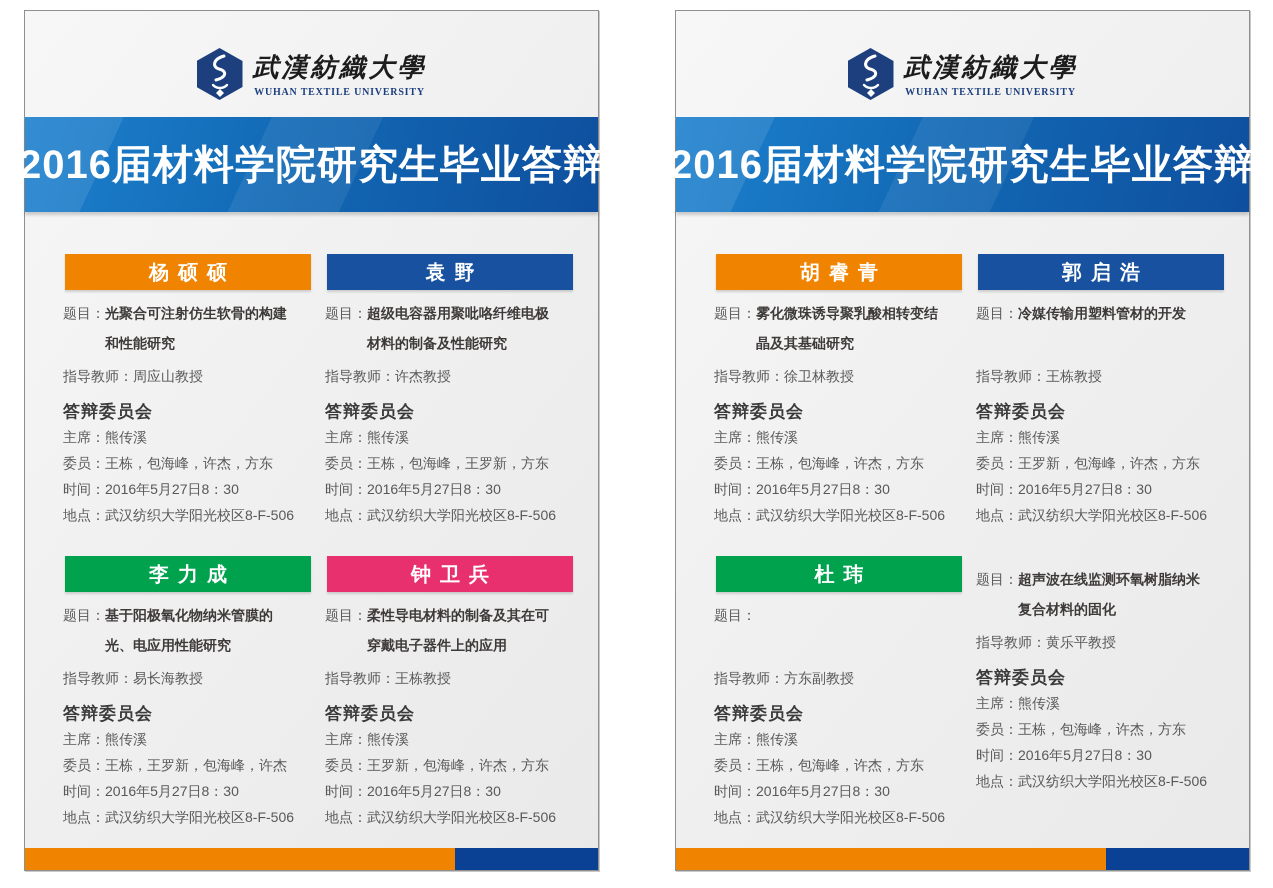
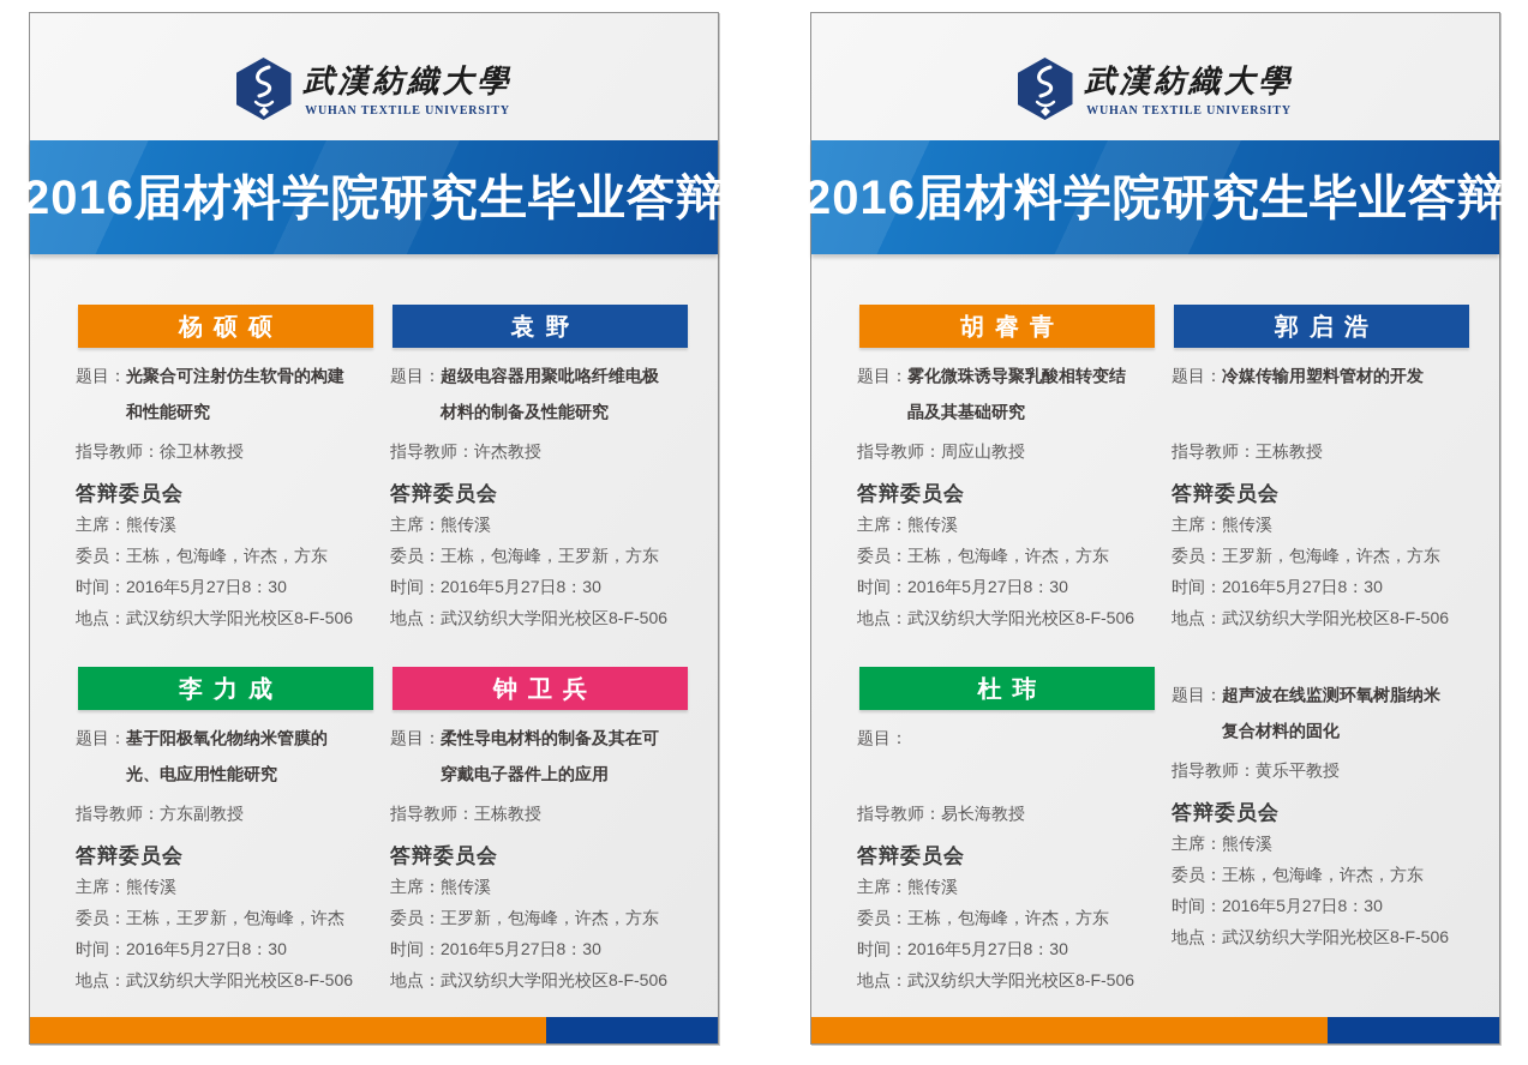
  武漢紡織大學
  WUHAN TEXTILE UNIVERSITY
  2016届材料学院研究生毕业答辩
  杨硕硕
  题目：
  光聚合可注射仿生软骨的构建和性能研究
- 指导教师：周应山教授
+ 指导教师：徐卫林教授
  答辩委员会
  主席：熊传溪
  委员：王栋，包海峰，许杰，方东
  时间：2016年5月27日8：30
  地点：武汉纺织大学阳光校区8-F-506
  袁野
  题目：
  超级电容器用聚吡咯纤维电极材料的制备及性能研究
  指导教师：许杰教授
  答辩委员会
  主席：熊传溪
  委员：王栋，包海峰，王罗新，方东
  时间：2016年5月27日8：30
  地点：武汉纺织大学阳光校区8-F-506
  李力成
  题目：
  基于阳极氧化物纳米管膜的光、电应用性能研究
- 指导教师：易长海教授
+ 指导教师：方东副教授
  答辩委员会
  主席：熊传溪
  委员：王栋，王罗新，包海峰，许杰
  时间：2016年5月27日8：30
  地点：武汉纺织大学阳光校区8-F-506
  钟卫兵
  题目：
  柔性导电材料的制备及其在可穿戴电子器件上的应用
  指导教师：王栋教授
  答辩委员会
  主席：熊传溪
  委员：王罗新，包海峰，许杰，方东
  时间：2016年5月27日8：30
  地点：武汉纺织大学阳光校区8-F-506
  武漢紡織大學
  WUHAN TEXTILE UNIVERSITY
  2016届材料学院研究生毕业答辩
  胡睿青
  题目：
  雾化微珠诱导聚乳酸相转变结晶及其基础研究
- 指导教师：徐卫林教授
+ 指导教师：周应山教授
  答辩委员会
  主席：熊传溪
  委员：王栋，包海峰，许杰，方东
  时间：2016年5月27日8：30
  地点：武汉纺织大学阳光校区8-F-506
  郭启浩
  题目：
  冷媒传输用塑料管材的开发
  指导教师：王栋教授
  答辩委员会
  主席：熊传溪
  委员：王罗新，包海峰，许杰，方东
  时间：2016年5月27日8：30
  地点：武汉纺织大学阳光校区8-F-506
  杜玮
  题目：
- 指导教师：方东副教授
+ 指导教师：易长海教授
  答辩委员会
  主席：熊传溪
  委员：王栋，包海峰，许杰，方东
  时间：2016年5月27日8：30
  地点：武汉纺织大学阳光校区8-F-506
  题目：
  超声波在线监测环氧树脂纳米复合材料的固化
  指导教师：黄乐平教授
  答辩委员会
  主席：熊传溪
  委员：王栋，包海峰，许杰，方东
  时间：2016年5月27日8：30
  地点：武汉纺织大学阳光校区8-F-506
